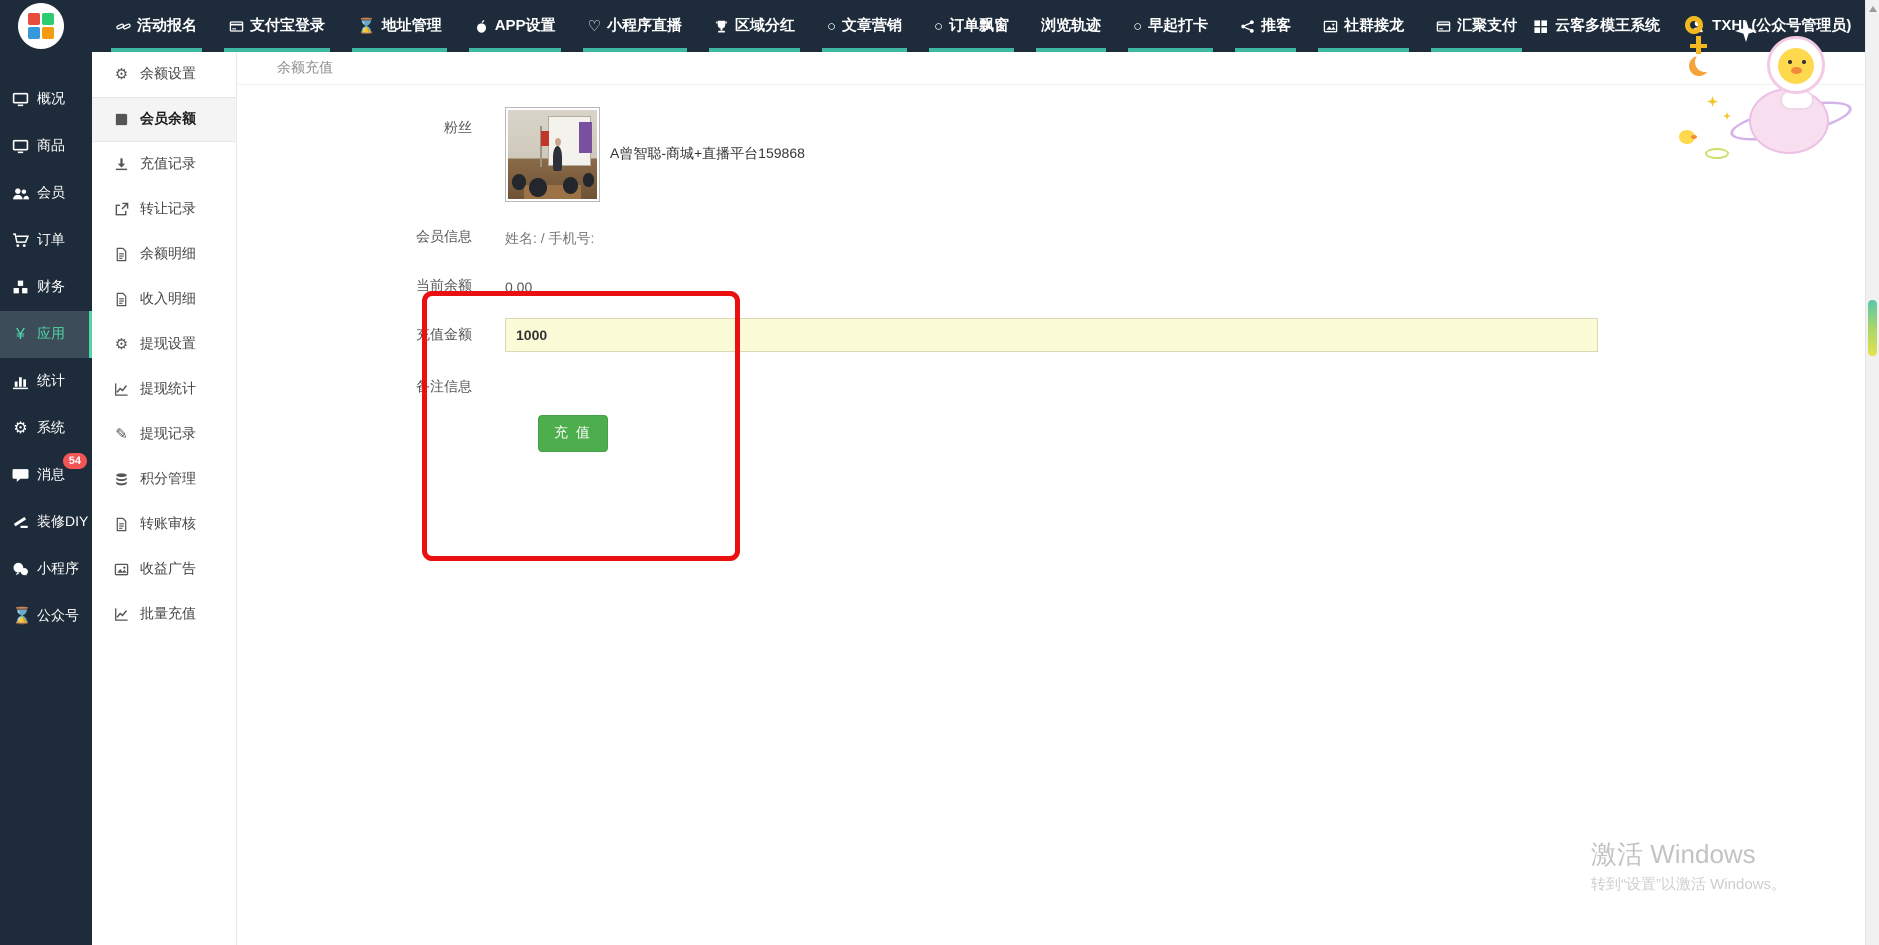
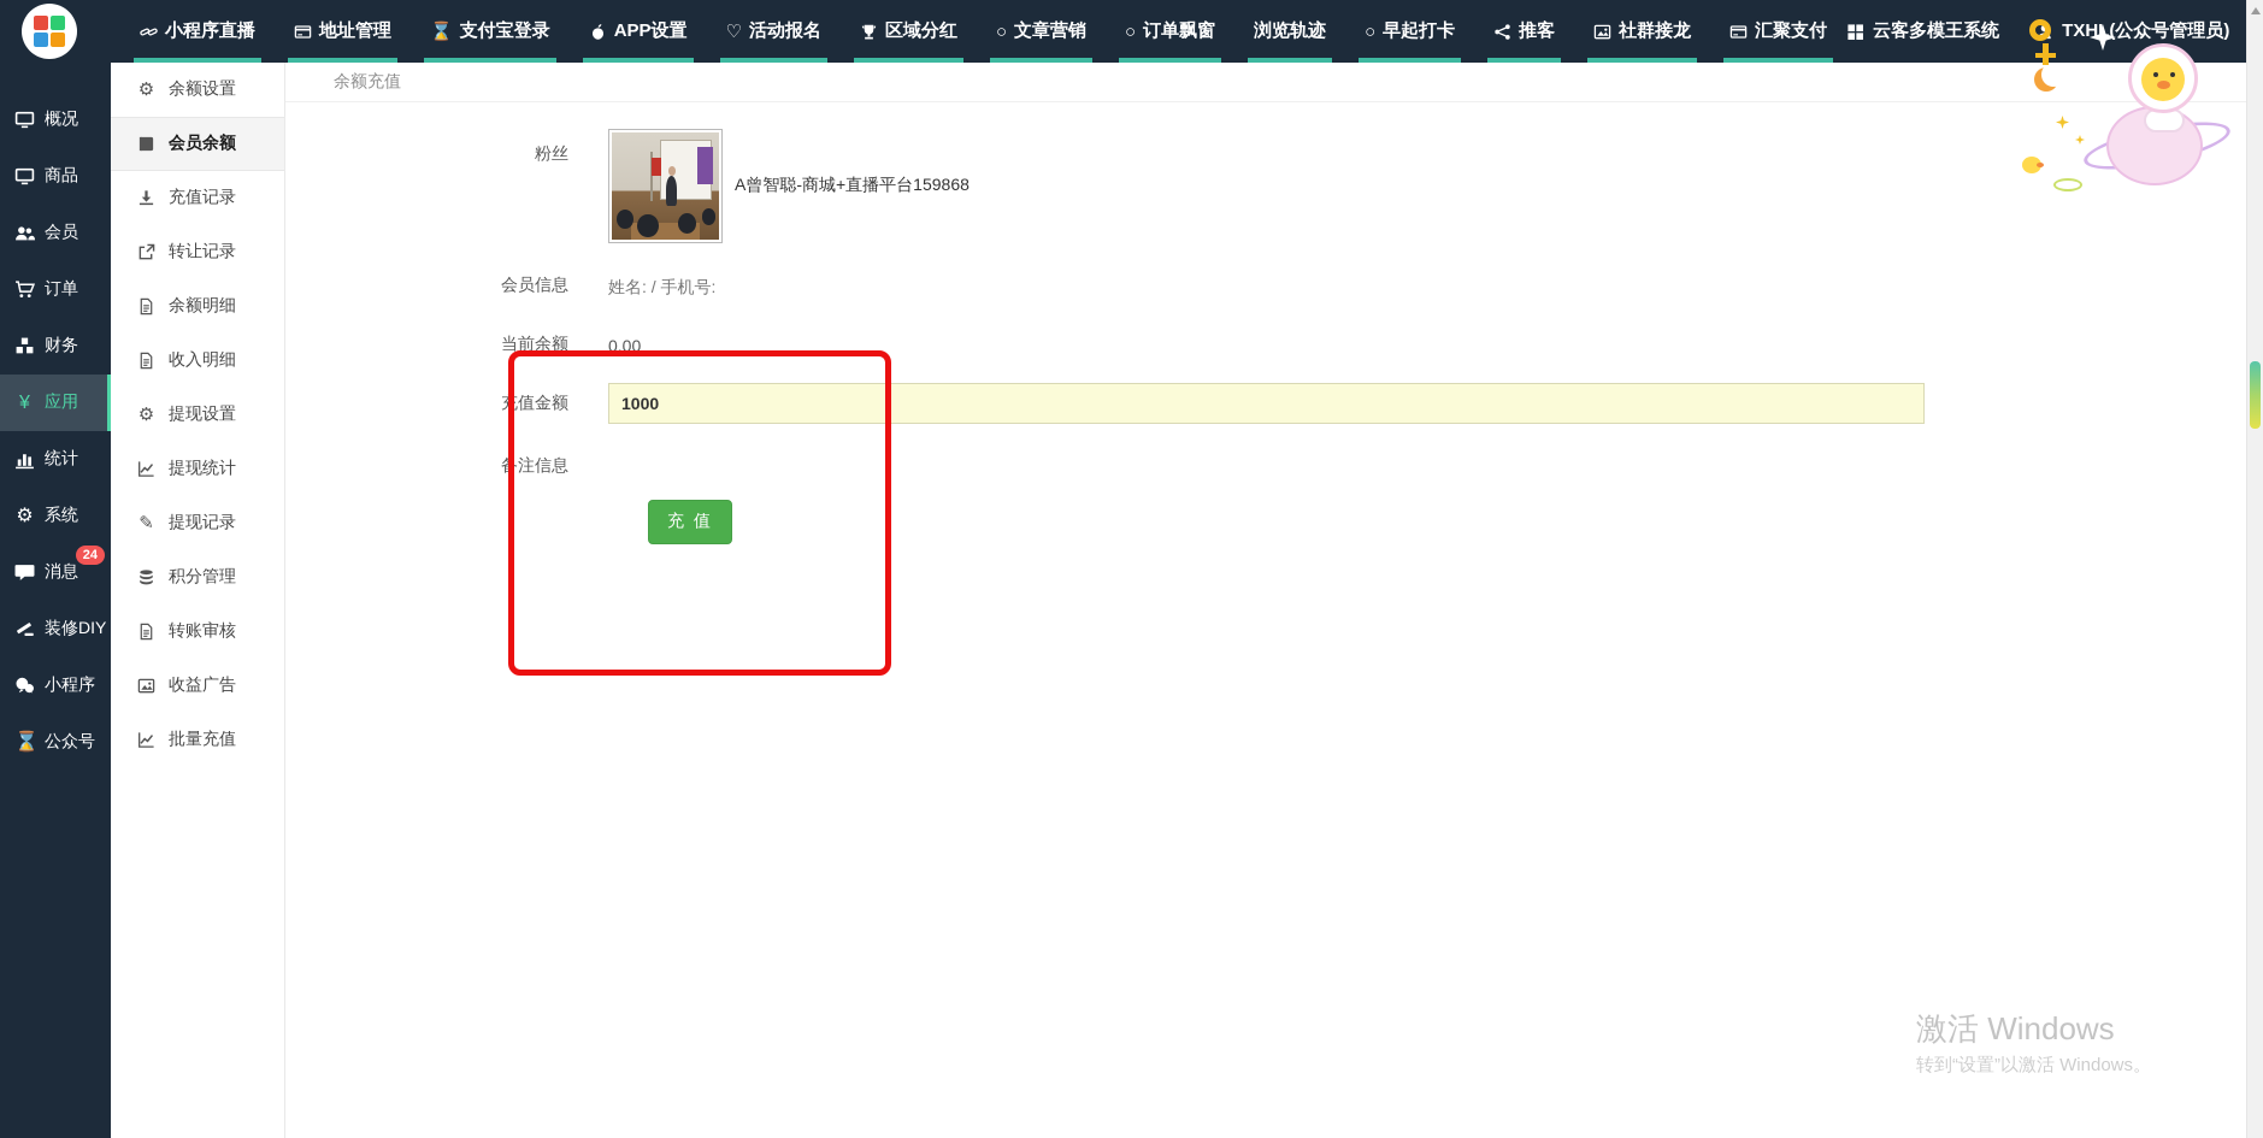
- 活动报名
+ 小程序直播
- 支付宝登录
+ 地址管理
  ⌛
- 地址管理
+ 支付宝登录
  APP设置
  ♡
- 小程序直播
+ 活动报名
  区域分红
  ○
  文章营销
  ○
  订单飘窗
  浏览轨迹
  ○
  早起打卡
  推客
  社群接龙
  汇聚支付
  云客多模王系统
  TXH(公众号管理员)
  概况
  商品
  会员
  订单
  财务
  ¥
  应用
  统计
  ⚙
  系统
  消息
- 54
+ 24
  装修DIY
  小程序
  ⌛
  公众号
  ⚙
  余额设置
  会员余额
  充值记录
  转让记录
  余额明细
  收入明细
  ⚙
  提现设置
  提现统计
  ✎
  提现记录
  积分管理
  转账审核
  收益广告
  批量充值
  余额充值
  粉丝
  A曾智聪-商城+直播平台159868
  会员信息
  姓名: / 手机号:
  当前余额
  0.00
  充值金额
  1000
  备注信息
  充 值
  激活 Windows
  转到“设置”以激活 Windows。
